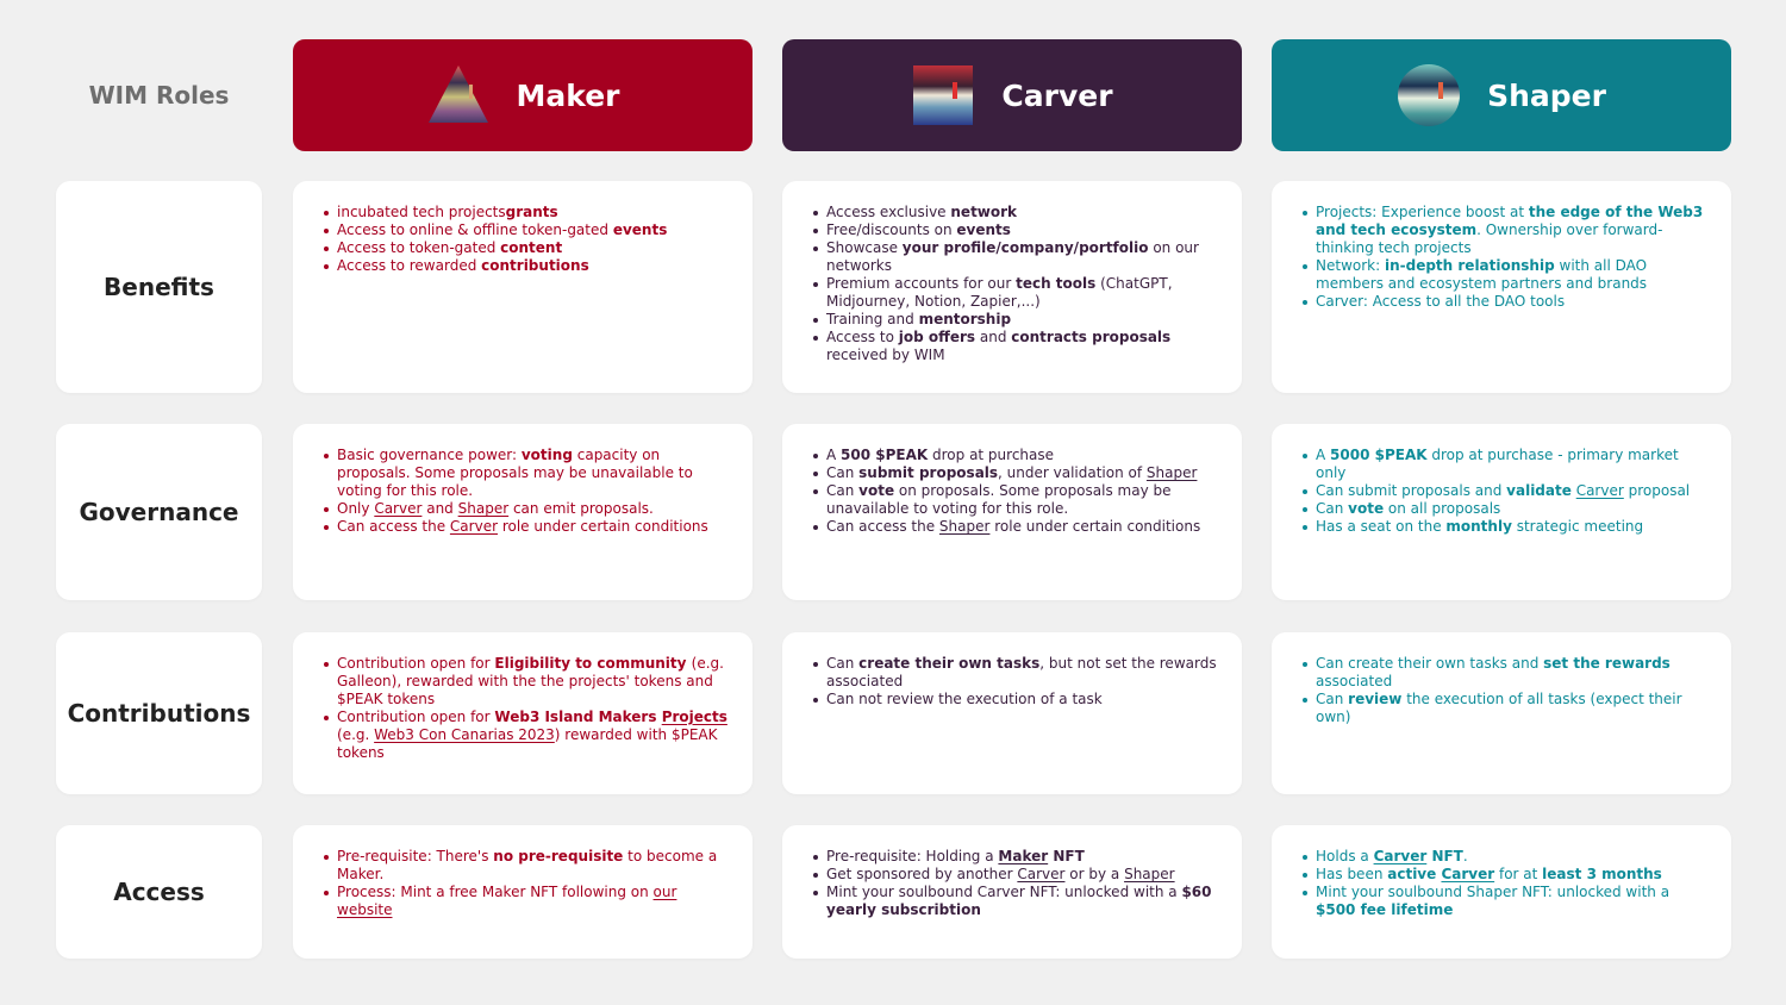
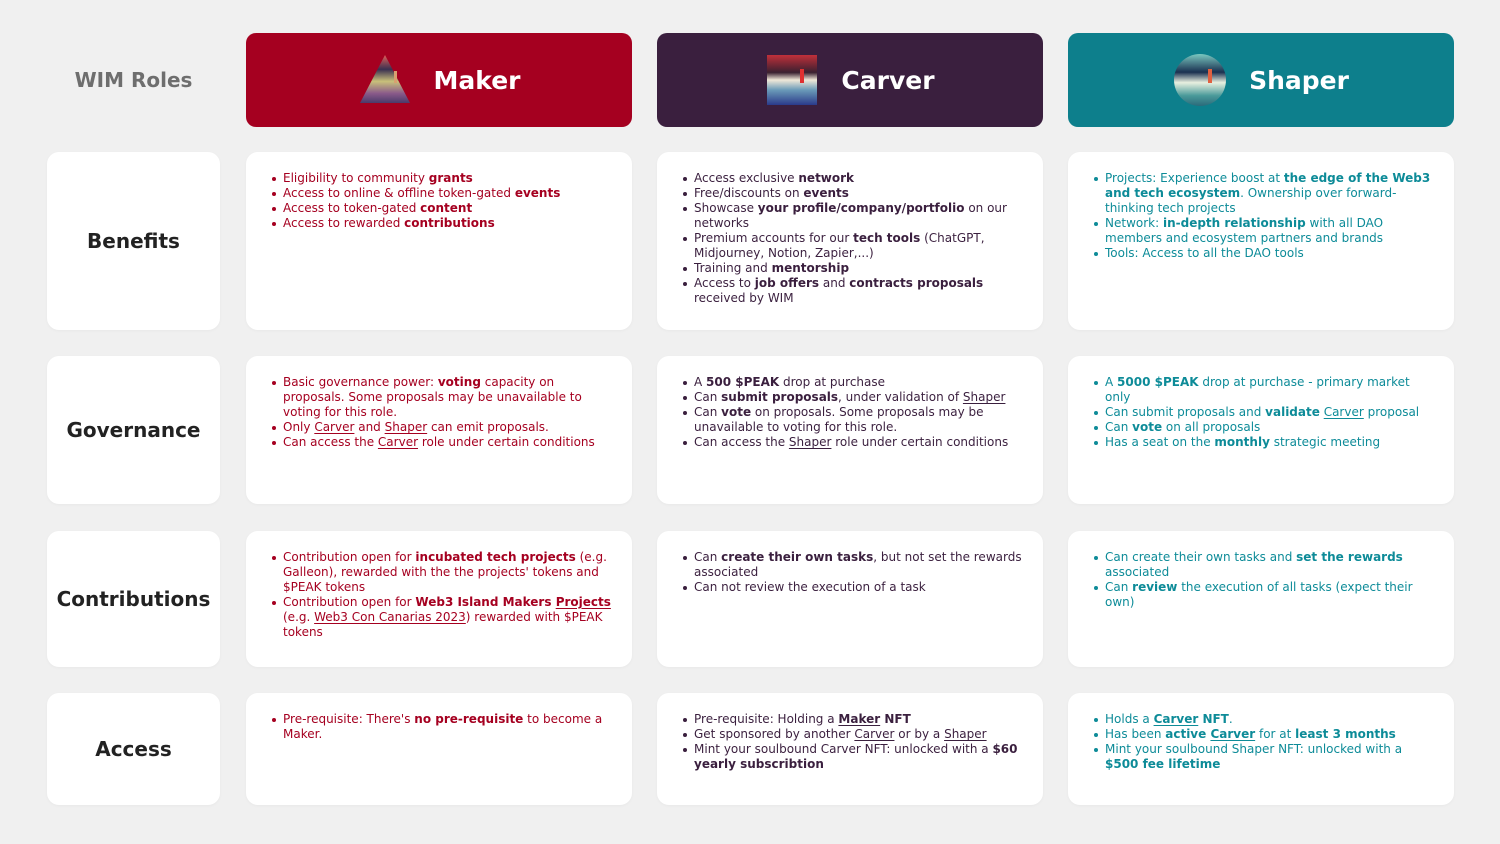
  WIM Roles
  Maker
  Carver
  Shaper
  Benefits
  Governance
  Contributions
  Access
- incubated tech projectsgrants
+ Eligibility to community grants
  Access to online & offline token-gated events
  Access to token-gated content
  Access to rewarded contributions
  Access exclusive network
  Free/discounts on events
  Showcase your profile/company/portfolio on our networks
  Premium accounts for our tech tools (ChatGPT, Midjourney, Notion, Zapier,...)
  Training and mentorship
  Access to job offers and contracts proposals received by WIM
  Projects: Experience boost at the edge of the Web3 and tech ecosystem. Ownership over forward-thinking tech projects
  Network: in-depth relationship with all DAO members and ecosystem partners and brands
- Carver: Access to all the DAO tools
+ Tools: Access to all the DAO tools
  Basic governance power: voting capacity on proposals. Some proposals may be unavailable to voting for this role.
  Only Carver and Shaper can emit proposals.
  Can access the Carver role under certain conditions
  A 500 $PEAK drop at purchase
  Can submit proposals, under validation of Shaper
  Can vote on proposals. Some proposals may be unavailable to voting for this role.
  Can access the Shaper role under certain conditions
  A 5000 $PEAK drop at purchase - primary market only
  Can submit proposals and validate Carver proposal
  Can vote on all proposals
  Has a seat on the monthly strategic meeting
- Contribution open for Eligibility to community (e.g. Galleon), rewarded with the the projects' tokens and $PEAK tokens
+ Contribution open for incubated tech projects (e.g. Galleon), rewarded with the the projects' tokens and $PEAK tokens
  Contribution open for Web3 Island Makers Projects (e.g. Web3 Con Canarias 2023) rewarded with $PEAK tokens
  Can create their own tasks, but not set the rewards associated
  Can not review the execution of a task
  Can create their own tasks and set the rewards associated
  Can review the execution of all tasks (expect their own)
  Pre-requisite: There's no pre-requisite to become a Maker.
- Process: Mint a free Maker NFT following on our website
  Pre-requisite: Holding a Maker NFT
  Get sponsored by another Carver or by a Shaper
  Mint your soulbound Carver NFT: unlocked with a $60 yearly subscribtion
  Holds a Carver NFT.
  Has been active Carver for at least 3 months
  Mint your soulbound Shaper NFT: unlocked with a $500 fee lifetime
